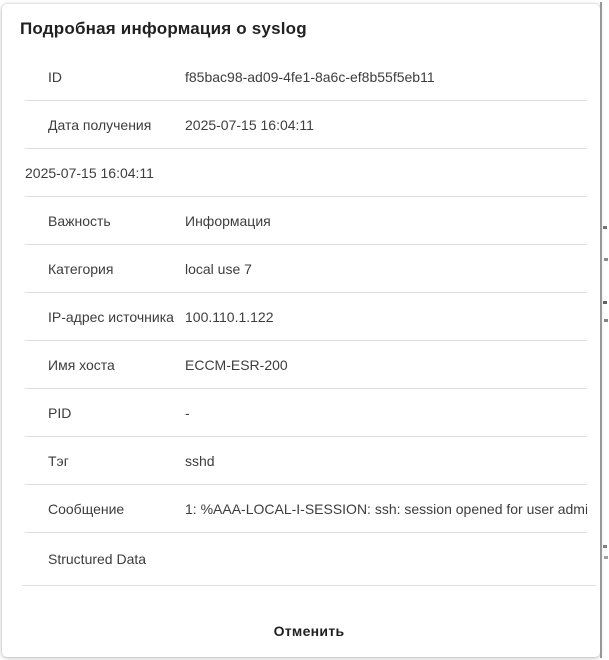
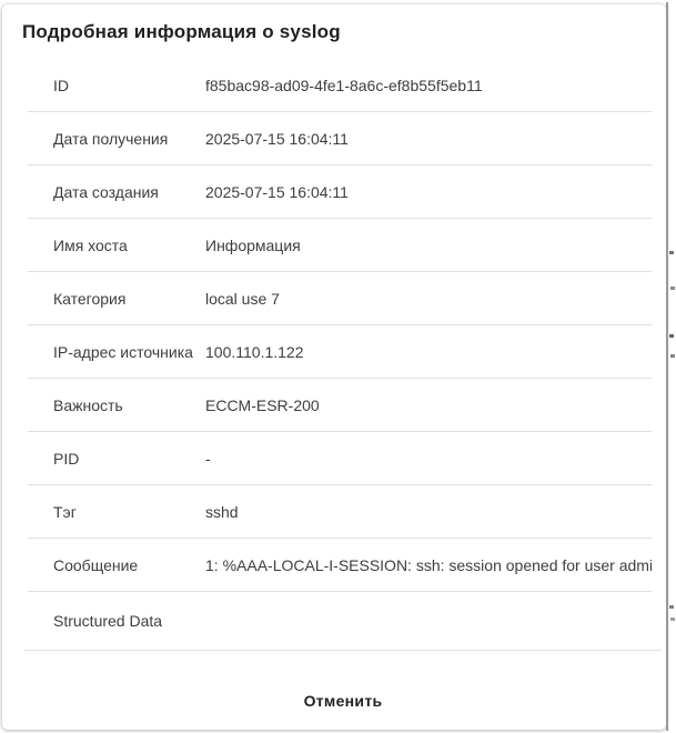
  Подробная информация о syslog
  ID
  f85bac98-ad09-4fe1-8a6c-ef8b55f5eb11
  Дата получения
  2025-07-15 16:04:11
+ Дата создания
  2025-07-15 16:04:11
- Важность
+ Имя хоста
  Информация
  Категория
  local use 7
  IP-адрес источника
  100.110.1.122
- Имя хоста
+ Важность
  ECCM-ESR-200
  PID
  -
  Тэг
  sshd
  Сообщение
  1: %AAA-LOCAL-I-SESSION: ssh: session opened for user admi
  Structured Data
  Отменить
